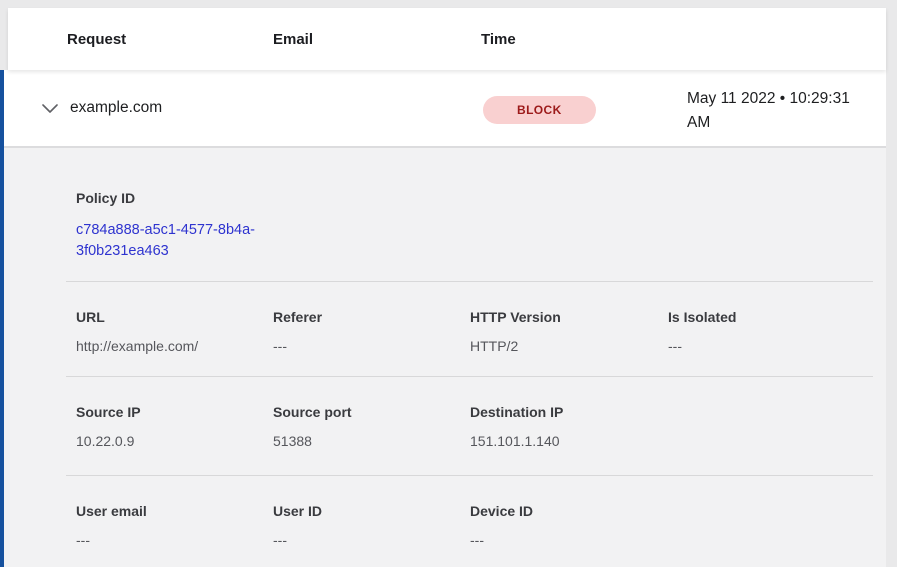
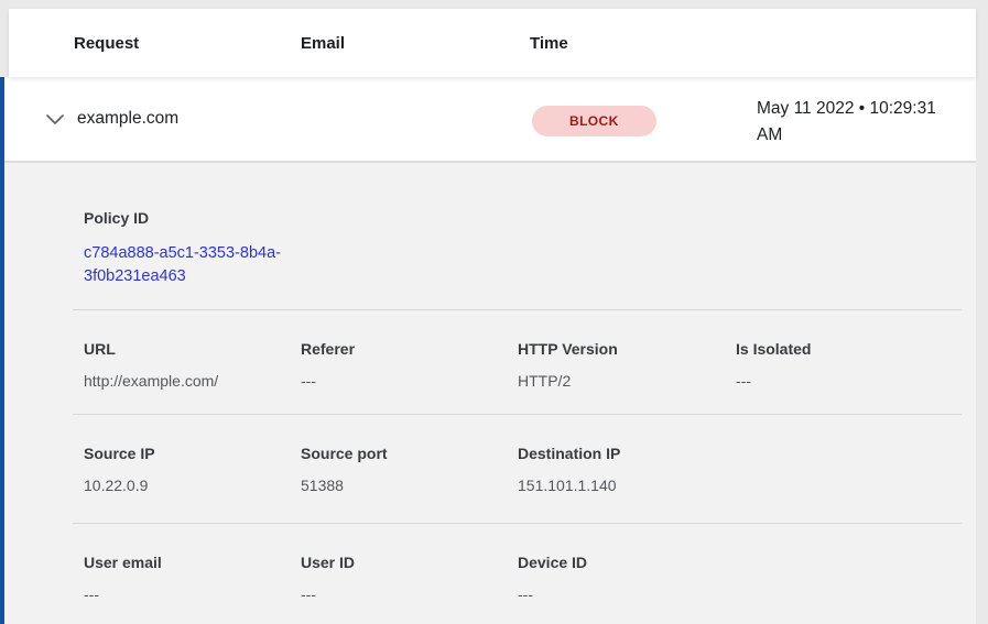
  Request
  Email
  Time
  example.com
  BLOCK
  May 11 2022 • 10:29:31 AM
  Policy ID
- c784a888-a5c1-4577-8b4a-3f0b231ea463
+ c784a888-a5c1-3353-8b4a-3f0b231ea463
  URL
  http://example.com/
  Referer
  ---
  HTTP Version
  HTTP/2
  Is Isolated
  ---
  Source IP
  10.22.0.9
  Source port
  51388
  Destination IP
  151.101.1.140
  User email
  ---
  User ID
  ---
  Device ID
  ---
